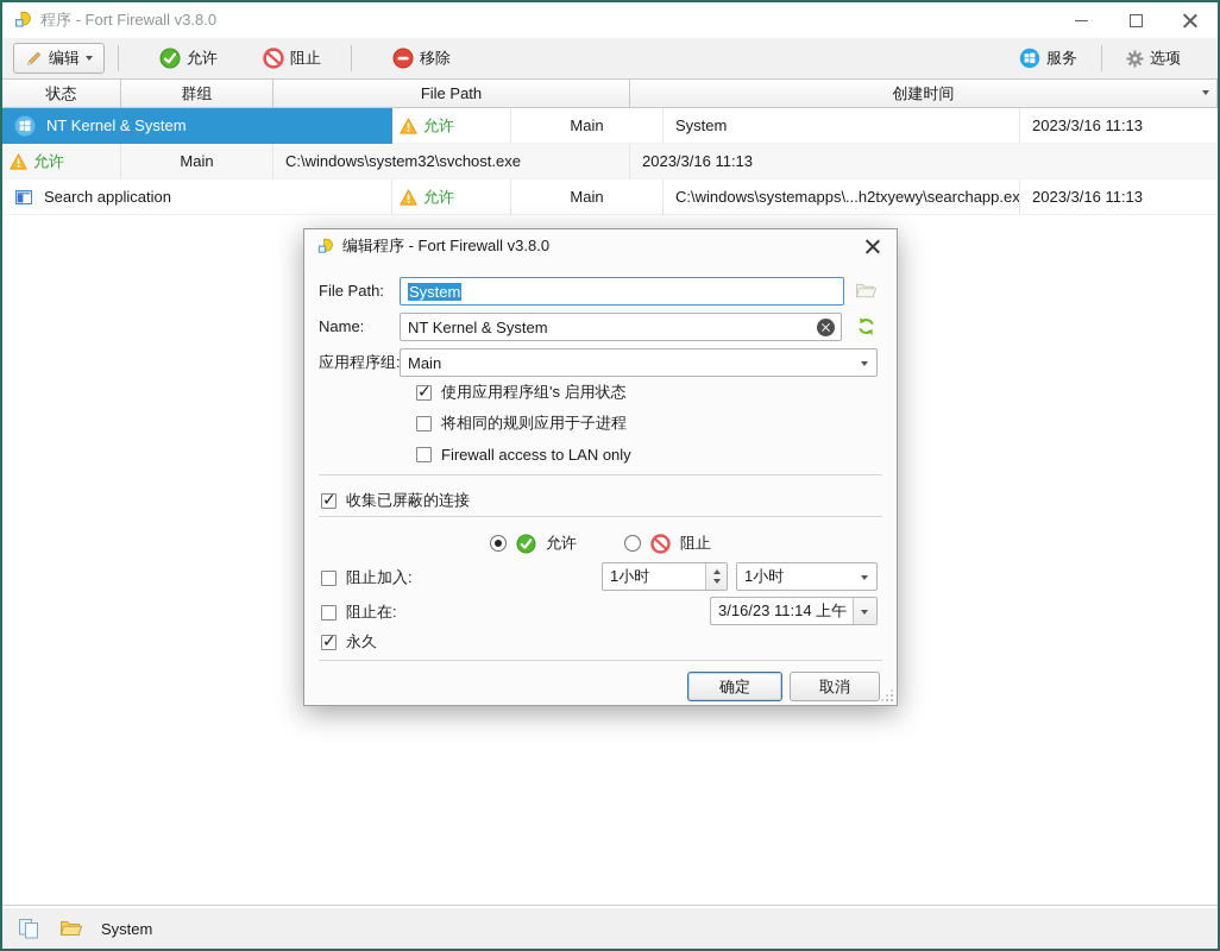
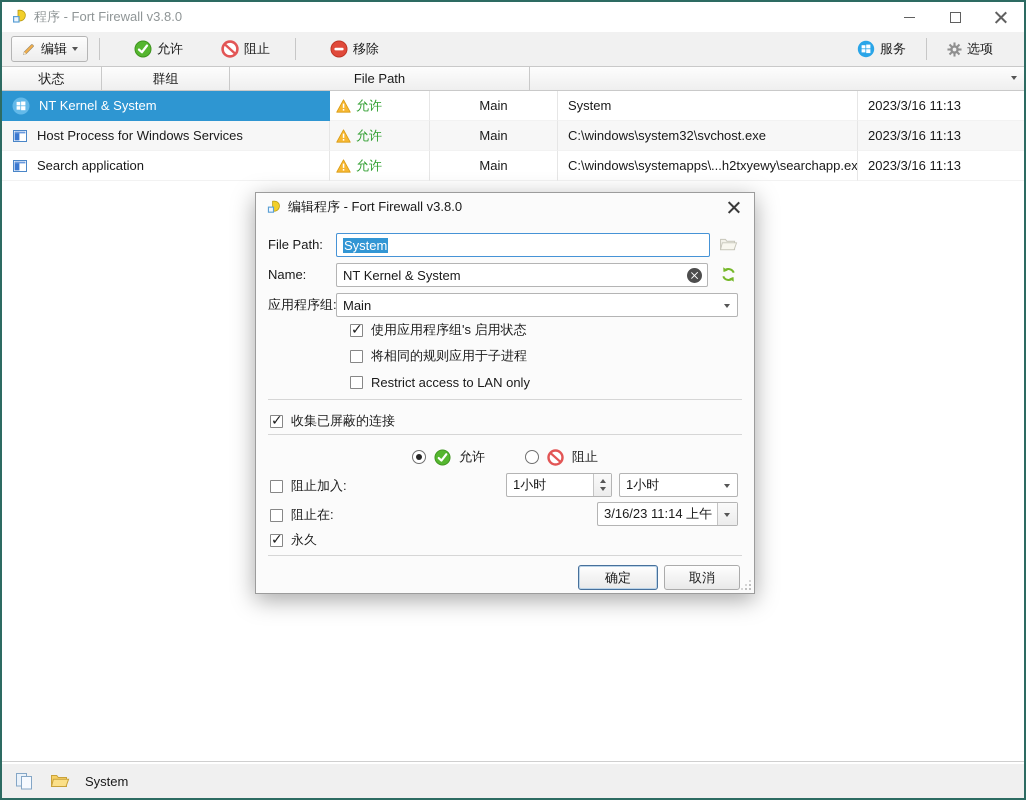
  程序 - Fort Firewall v3.8.0
  编辑
  允许
  阻止
  移除
  服务
  选项
  状态
  群组
  File Path
- 创建时间
  NT Kernel & System
  允许
  Main
  System
  2023/3/16 11:13
+ Host Process for Windows Services
  允许
  Main
  C:\windows\system32\svchost.exe
  2023/3/16 11:13
  Search application
  允许
  Main
  C:\windows\systemapps\...h2txyewy\searchapp.ex
  2023/3/16 11:13
  System
  编辑程序 - Fort Firewall v3.8.0
  File Path:
  System
  Name:
  NT Kernel & System
  应用程序组:
  Main
  使用应用程序组's 启用状态
  将相同的规则应用于子进程
- Firewall access to LAN only
+ Restrict access to LAN only
  收集已屏蔽的连接
  允许
  阻止
  阻止加入:
  1小时
  1小时
  阻止在:
  3/16/23 11:14 上午
  永久
  确定
  取消
